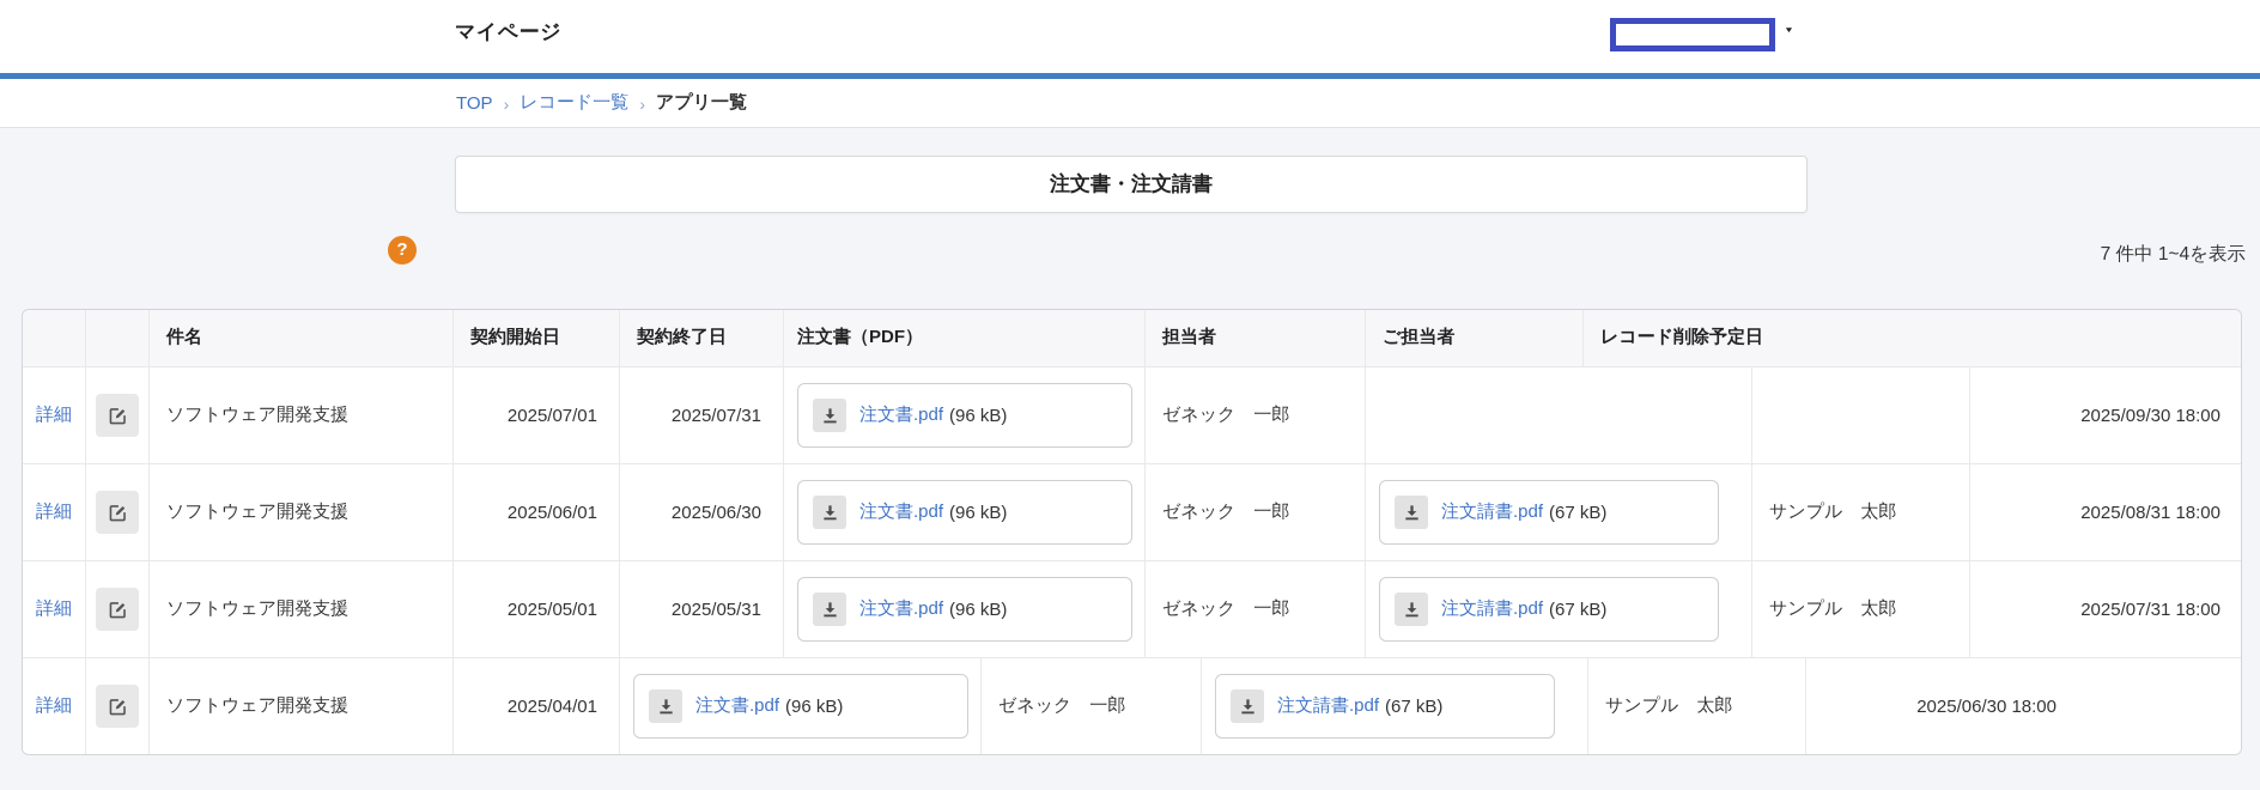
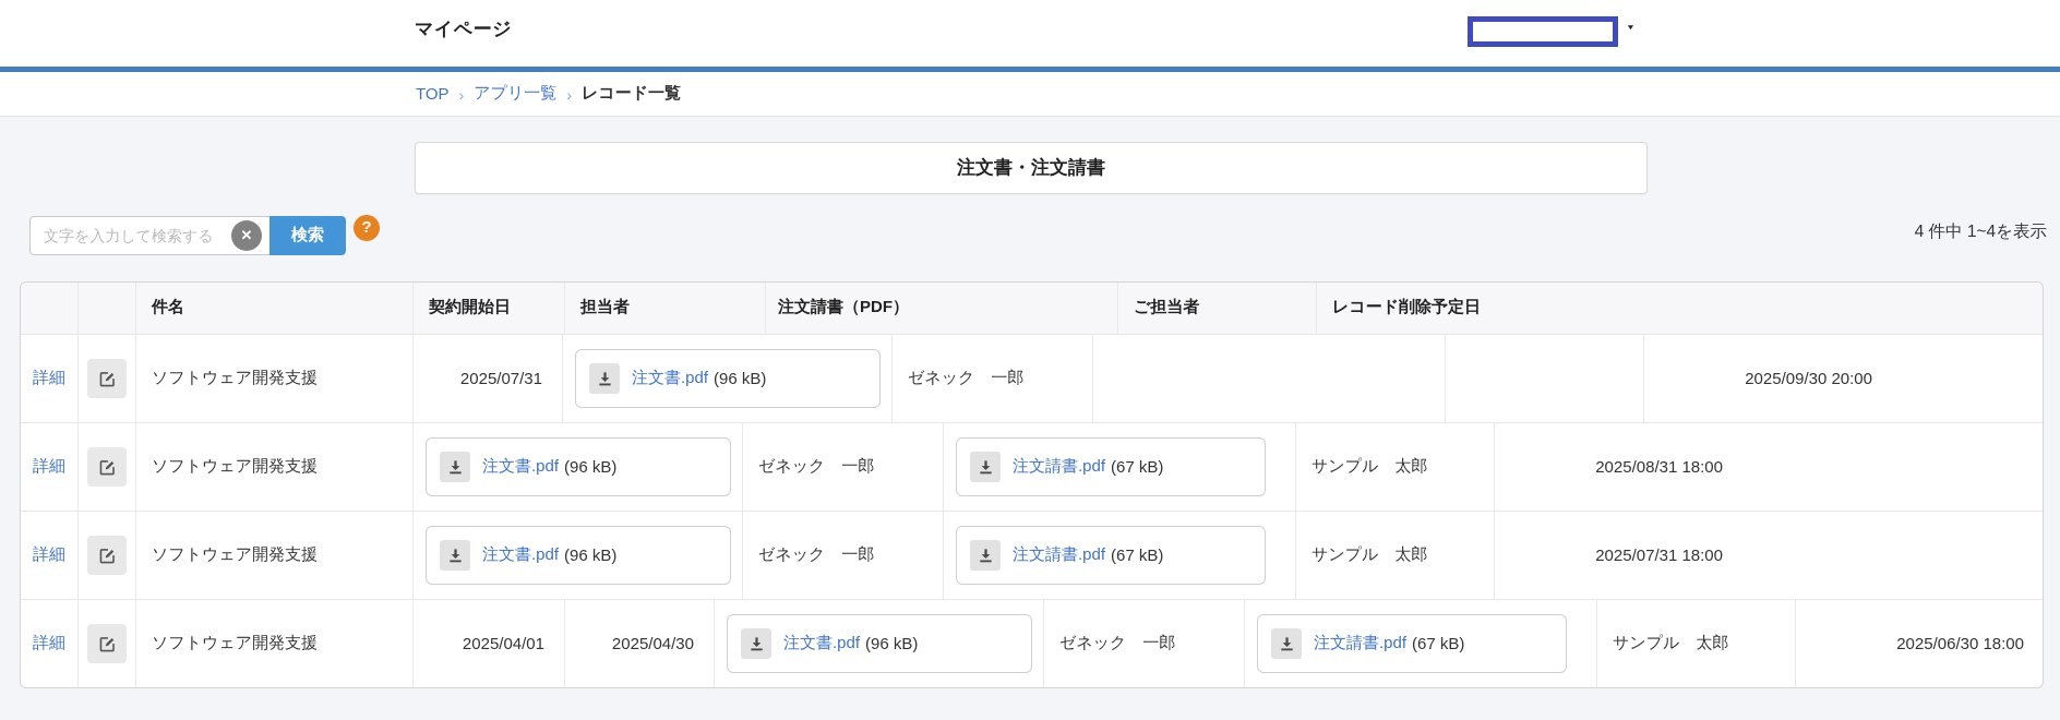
  マイページ
  TOP
  ›
- レコード一覧
+ アプリ一覧
  ›
- アプリ一覧
+ レコード一覧
  注文書・注文請書
+ 文字を入力して検索する
+ ✕
+ 検索
  ?
- 7 件中 1~4を表示
+ 4 件中 1~4を表示
  件名
  契約開始日
- 契約終了日
- 注文書（PDF）
  担当者
+ 注文請書（PDF）
  ご担当者
  レコード削除予定日
  詳細
  ソフトウェア開発支援
- 2025/07/01
  2025/07/31
  注文書.pdf
  (96 kB)
  ゼネック 一郎
- 2025/09/30 18:00
+ 2025/09/30 20:00
  詳細
  ソフトウェア開発支援
- 2025/06/01
- 2025/06/30
  注文書.pdf
  (96 kB)
  ゼネック 一郎
  注文請書.pdf
  (67 kB)
  サンプル 太郎
  2025/08/31 18:00
  詳細
  ソフトウェア開発支援
- 2025/05/01
- 2025/05/31
  注文書.pdf
  (96 kB)
  ゼネック 一郎
  注文請書.pdf
  (67 kB)
  サンプル 太郎
  2025/07/31 18:00
  詳細
  ソフトウェア開発支援
  2025/04/01
+ 2025/04/30
  注文書.pdf
  (96 kB)
  ゼネック 一郎
  注文請書.pdf
  (67 kB)
  サンプル 太郎
  2025/06/30 18:00
